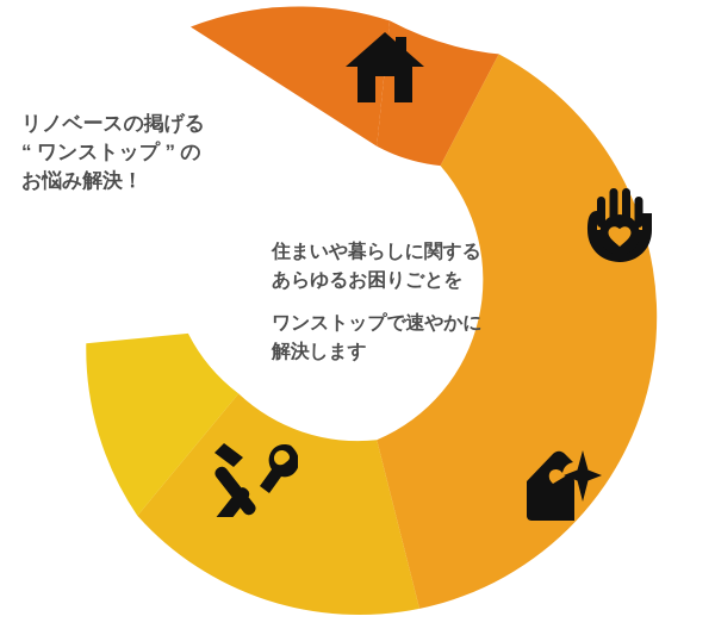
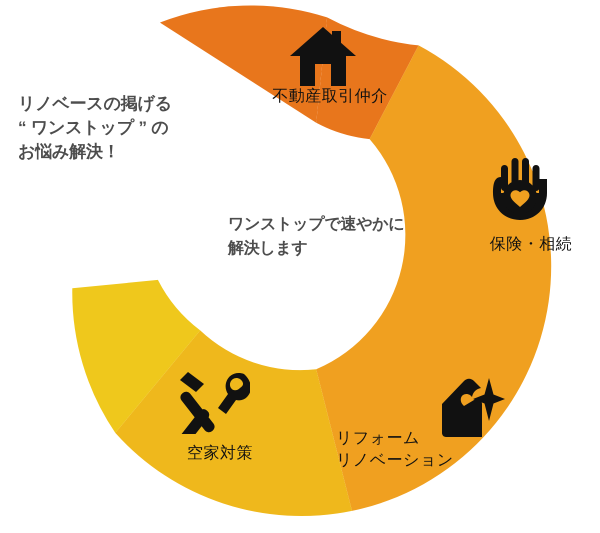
  リノベースの掲げる
  “ ワンストップ ” の
  お悩み解決！
- 住まいや暮らしに関する
- あらゆるお困りごとを
  ワンストップで速やかに
  解決します
+ 不動産取引仲介
+ 保険・相続
+ リフォーム
+ リノベーション
+ 空家対策
